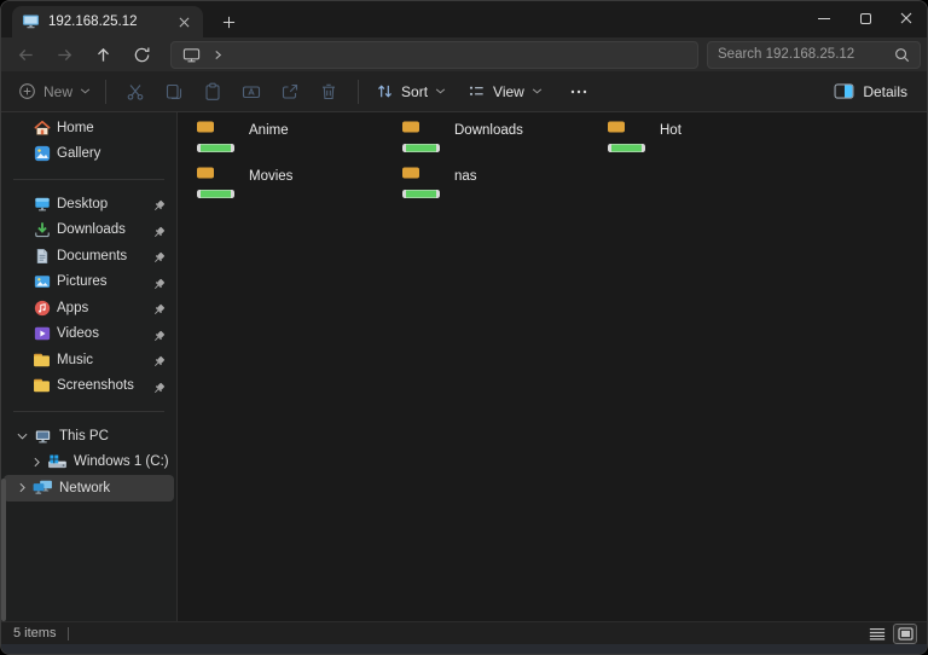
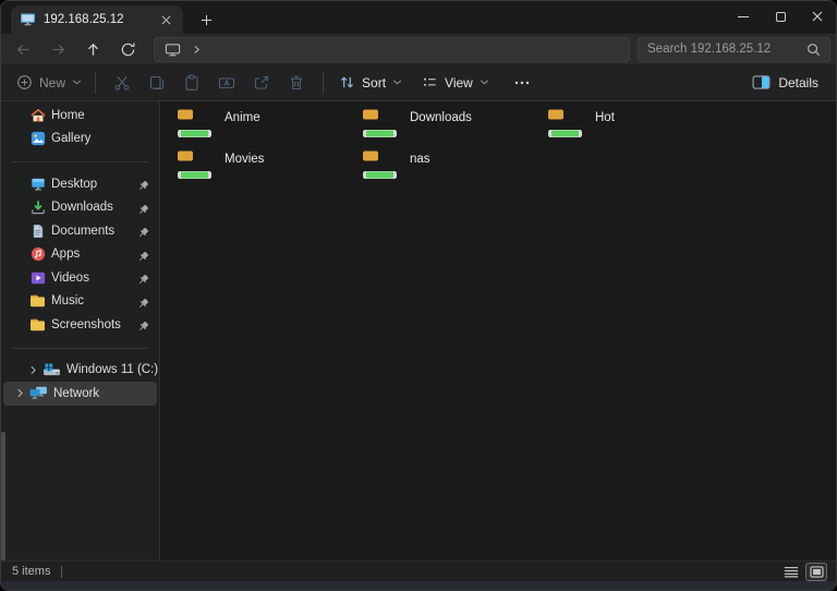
  192.168.25.12
  Search 192.168.25.12
  New
  Sort
  View
  Details
  Home
  Gallery
  Desktop
  Downloads
  Documents
- Pictures
  Apps
  Videos
  Music
  Screenshots
- This PC
- Windows 1 (C:)
+ Windows 11 (C:)
  Network
  Anime
  Downloads
  Hot
  Movies
  nas
  5 items
